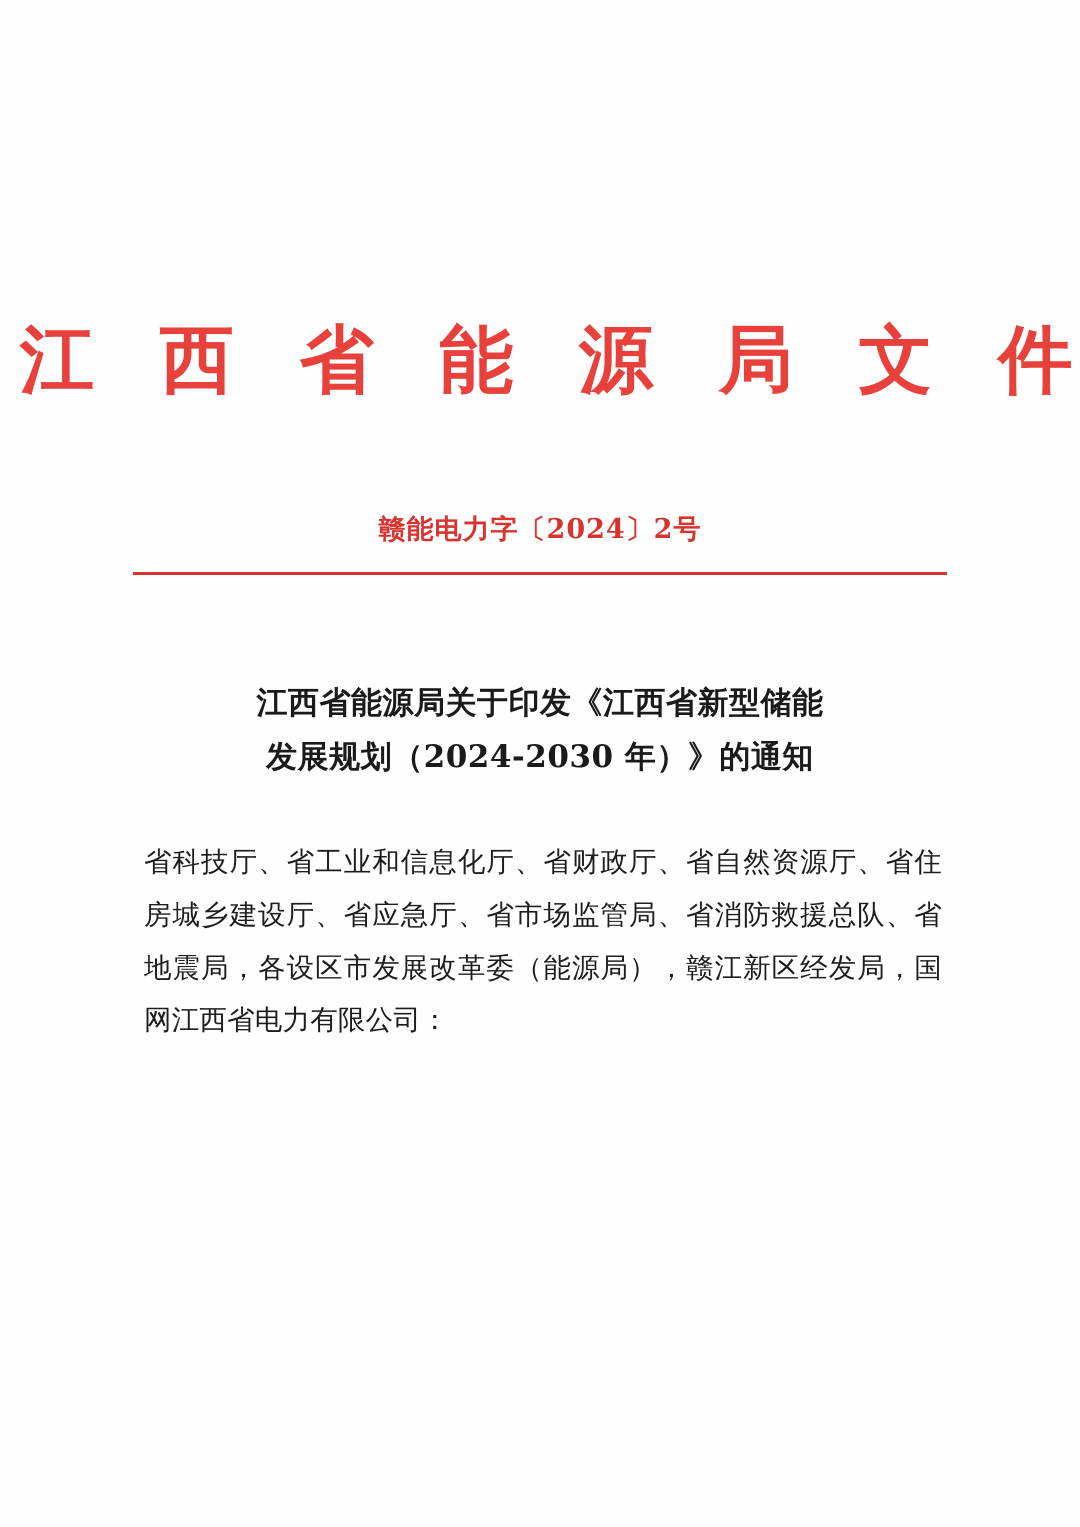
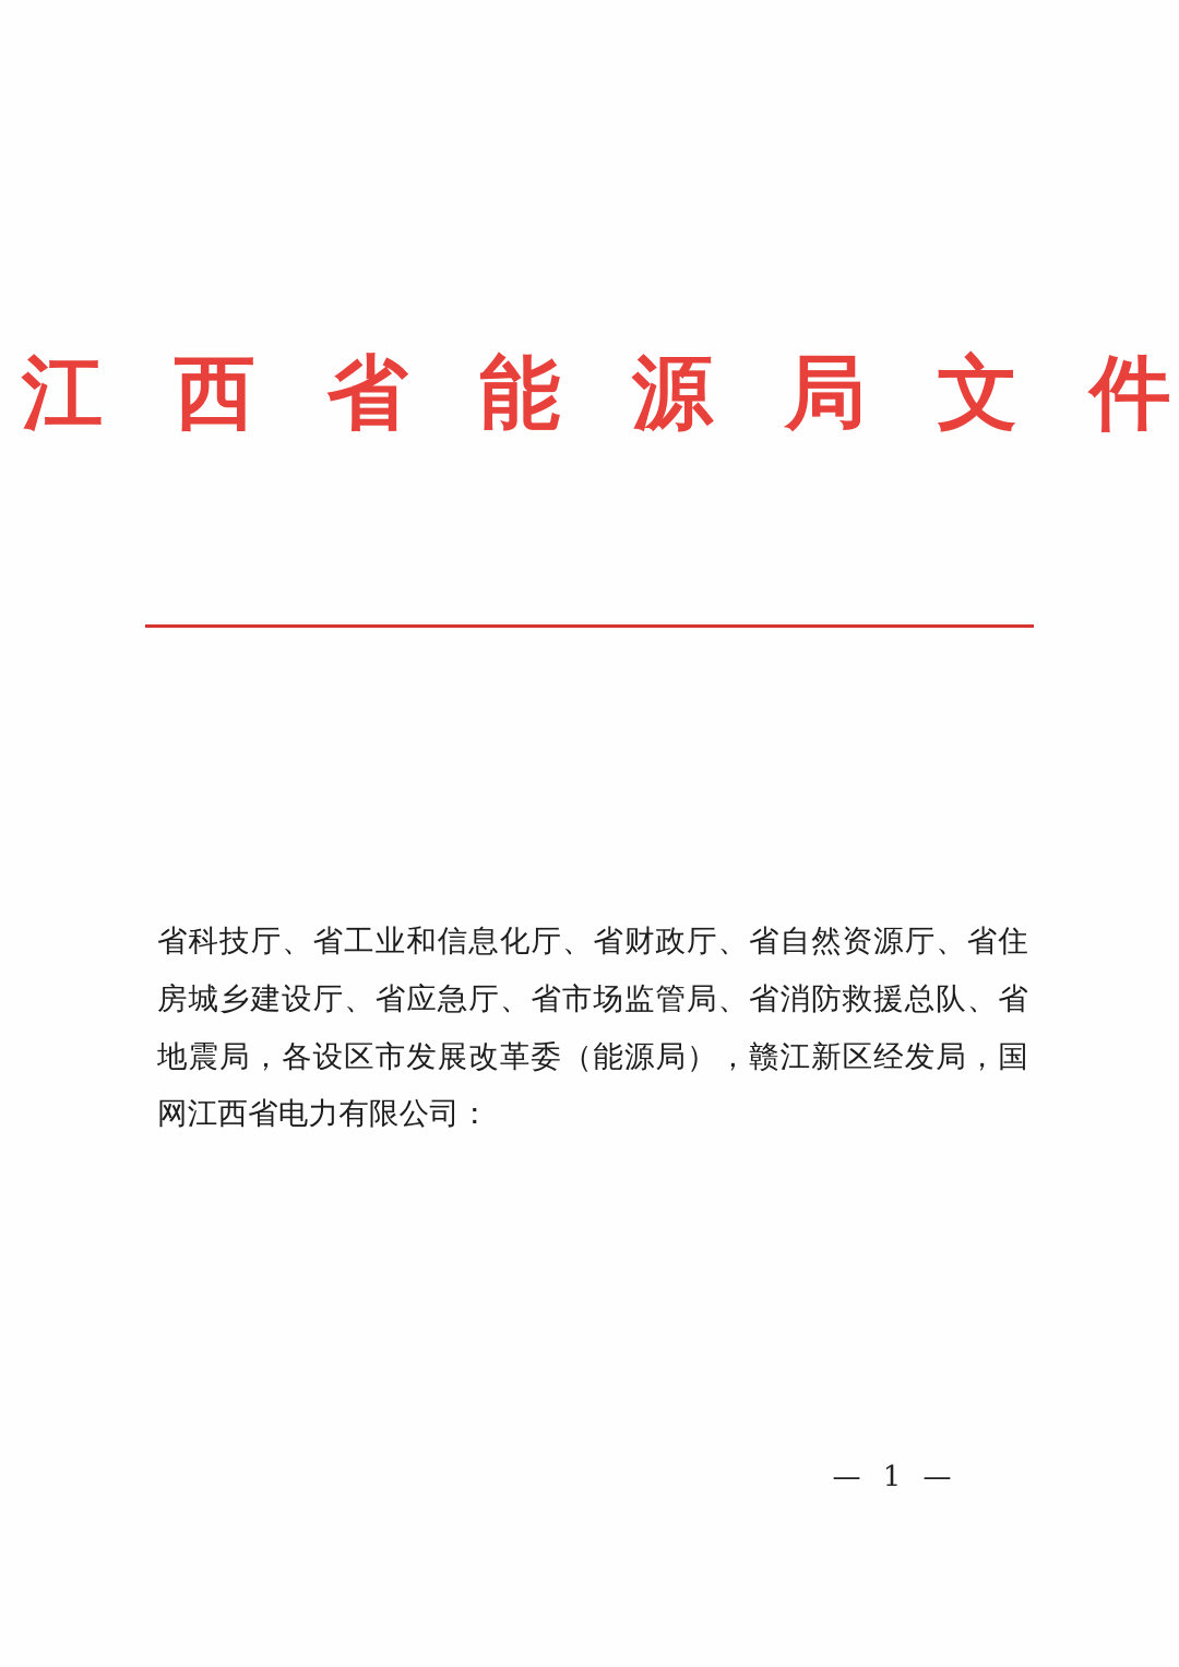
  江 西 省 能 源 局 文 件
- 赣能电力字〔2024〕2号
- 江西省能源局关于印发《江西省新型储能
- 发展规划（2024-2030 年）》的通知
  省科技厅、省工业和信息化厅、省财政厅、省自然资源厅、省住房城乡建设厅、省应急厅、省市场监管局、省消防救援总队、省地震局，各设区市发展改革委（能源局），赣江新区经发局，国网江西省电力有限公司：
+ — 1 —
